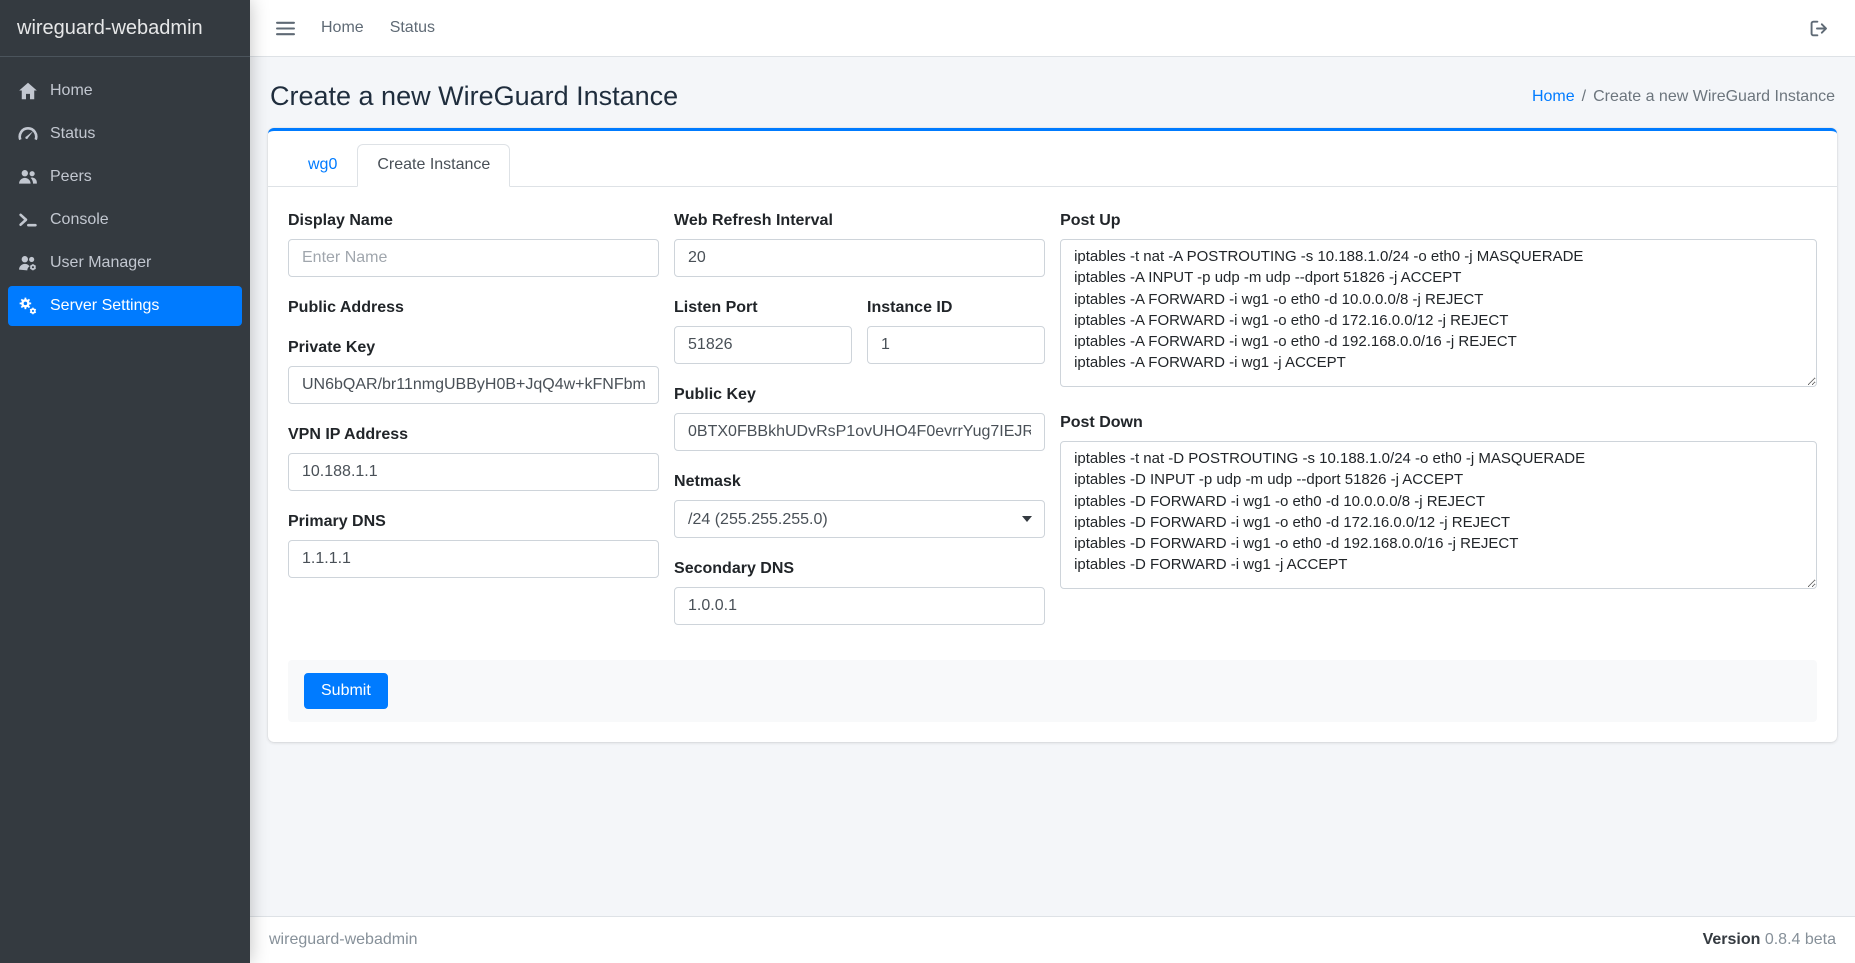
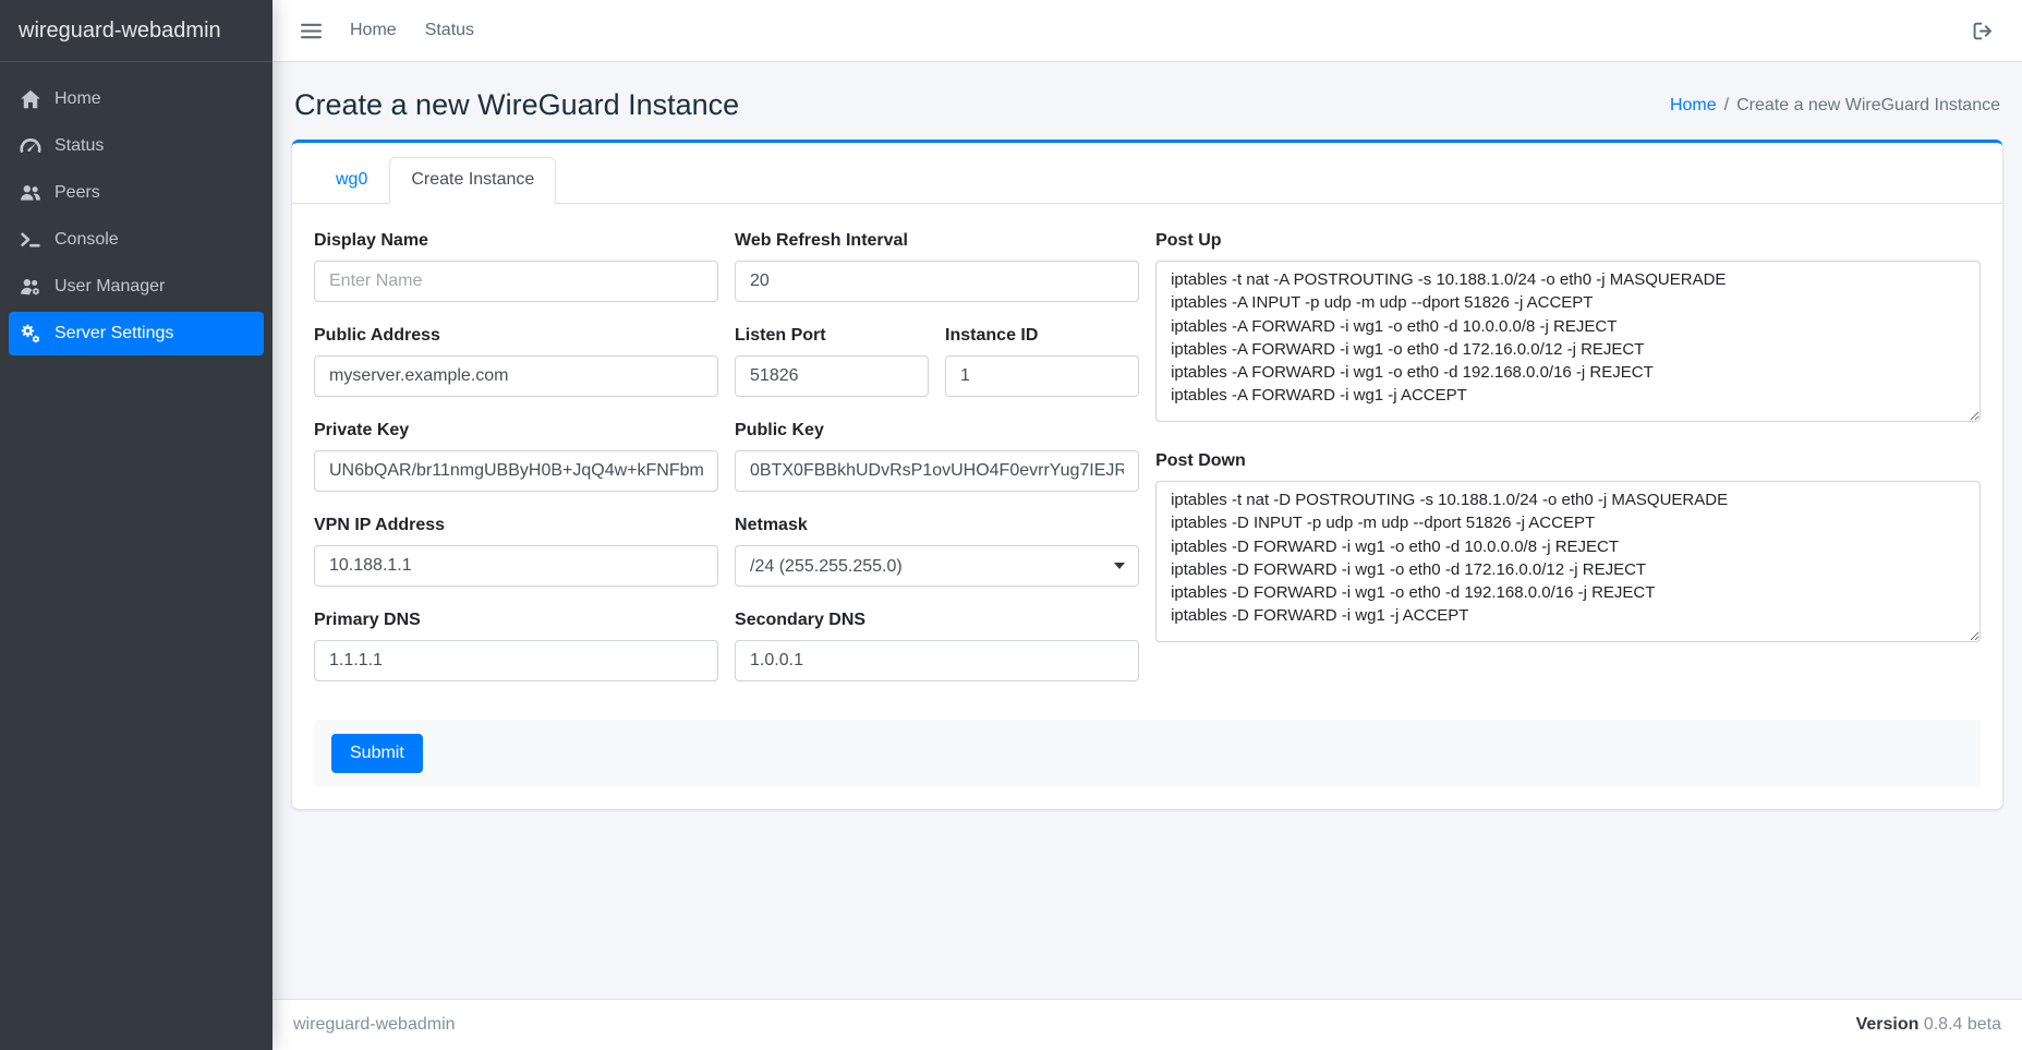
  wireguard-webadmin
  Home
  Status
  Peers
  Console
  User Manager
  Server Settings
  Home
  Status
  Create a new WireGuard Instance
  Home
  /
  Create a new WireGuard Instance
  wg0
  Create Instance
  Display Name
  Enter Name
  Public Address
+ myserver.example.com
  Private Key
  UN6bQAR/br11nmgUBByH0B+JqQ4w+kFNFbm
  VPN IP Address
  10.188.1.1
  Primary DNS
  1.1.1.1
  Web Refresh Interval
  20
  Listen Port
  51826
  Instance ID
  1
  Public Key
  0BTX0FBBkhUDvRsP1ovUHO4F0evrrYug7IEJR
  Netmask
  /24 (255.255.255.0)
  Secondary DNS
  1.0.0.1
  Post Up
  iptables -t nat -A POSTROUTING -s 10.188.1.0/24 -o eth0 -j MASQUERADE
  iptables -A INPUT -p udp -m udp --dport 51826 -j ACCEPT
  iptables -A FORWARD -i wg1 -o eth0 -d 10.0.0.0/8 -j REJECT
  iptables -A FORWARD -i wg1 -o eth0 -d 172.16.0.0/12 -j REJECT
  iptables -A FORWARD -i wg1 -o eth0 -d 192.168.0.0/16 -j REJECT
  iptables -A FORWARD -i wg1 -j ACCEPT
  Post Down
  iptables -t nat -D POSTROUTING -s 10.188.1.0/24 -o eth0 -j MASQUERADE
  iptables -D INPUT -p udp -m udp --dport 51826 -j ACCEPT
  iptables -D FORWARD -i wg1 -o eth0 -d 10.0.0.0/8 -j REJECT
  iptables -D FORWARD -i wg1 -o eth0 -d 172.16.0.0/12 -j REJECT
  iptables -D FORWARD -i wg1 -o eth0 -d 192.168.0.0/16 -j REJECT
  iptables -D FORWARD -i wg1 -j ACCEPT
  Submit
  wireguard-webadmin
  Version 0.8.4 beta
